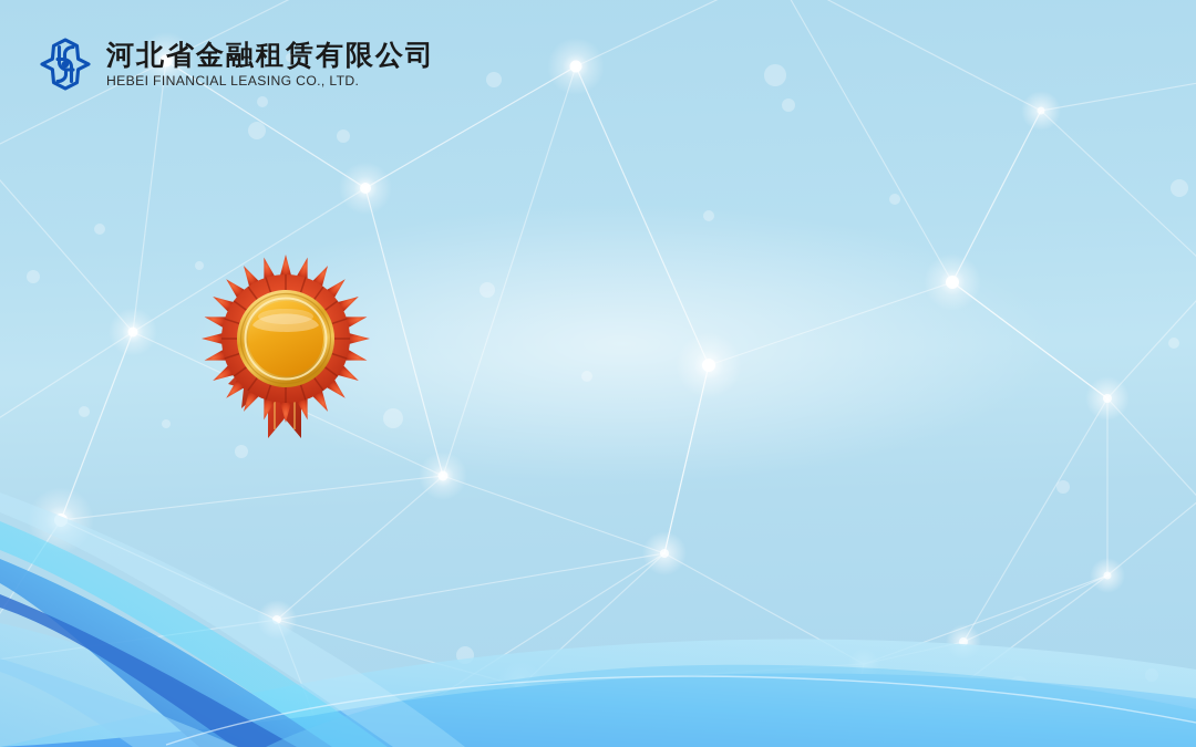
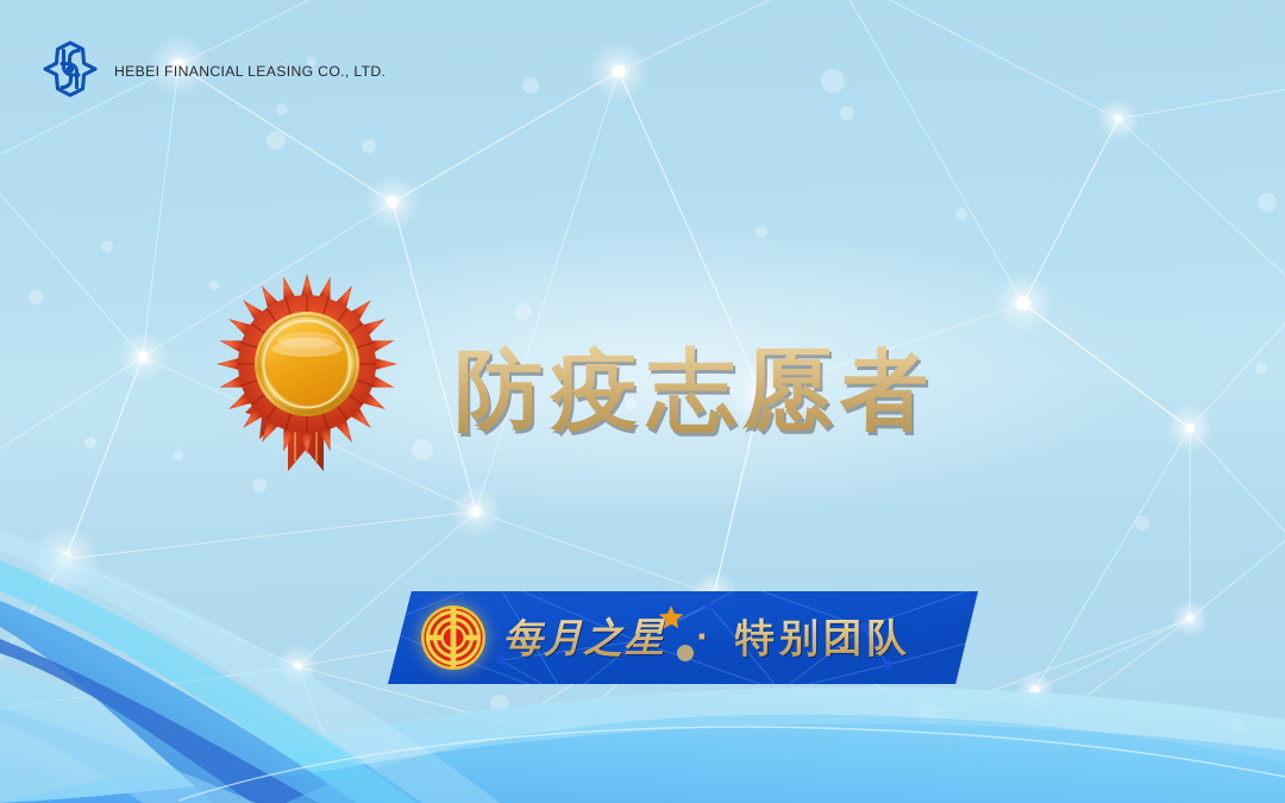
- 河北省金融租赁有限公司
  HEBEI FINANCIAL LEASING CO., LTD.
+ 防疫志愿者
+ 每月之星
+ ·
+ 特别团队
